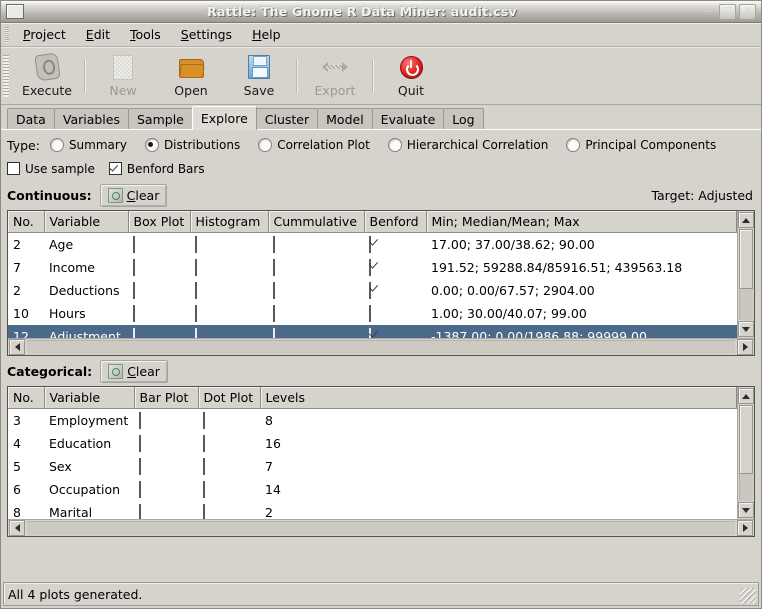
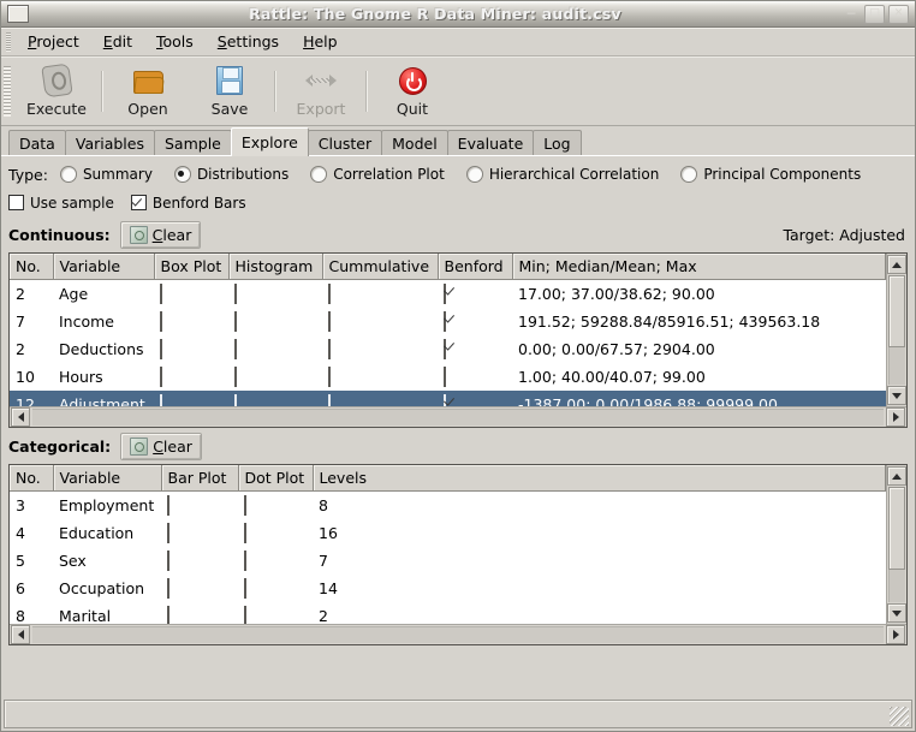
  Rattle: The Gnome R Data Miner: audit.csv
  ━
  □
  ✕
  Project
  Edit
  Tools
  Settings
  Help
  Execute
- New
  Open
  Save
  Export
  Quit
  Data
  Variables
  Sample
  Explore
  Cluster
  Model
  Evaluate
  Log
  Type:
  Summary
  Distributions
  Correlation Plot
  Hierarchical Correlation
  Principal Components
  Use sample
  Benford Bars
  Continuous:
  Clear
  Target: Adjusted
  No.	Variable	Box Plot	Histogram	Cummulative	Benford	Min; Median/Mean; Max
  2	Age					17.00; 37.00/38.62; 90.00
  7	Income					191.52; 59288.84/85916.51; 439563.18
  2	Deductions					0.00; 0.00/67.57; 2904.00
- 10	Hours					1.00; 30.00/40.07; 99.00
+ 10	Hours					1.00; 40.00/40.07; 99.00
  12	Adjustment					-1387.00; 0.00/1986.88; 99999.00
  Categorical:
  Clear
  No.	Variable	Bar Plot	Dot Plot	Levels
  3	Employment			8
  4	Education			16
  5	Sex			7
  6	Occupation			14
  8	Marital			2
- All 4 plots generated.
